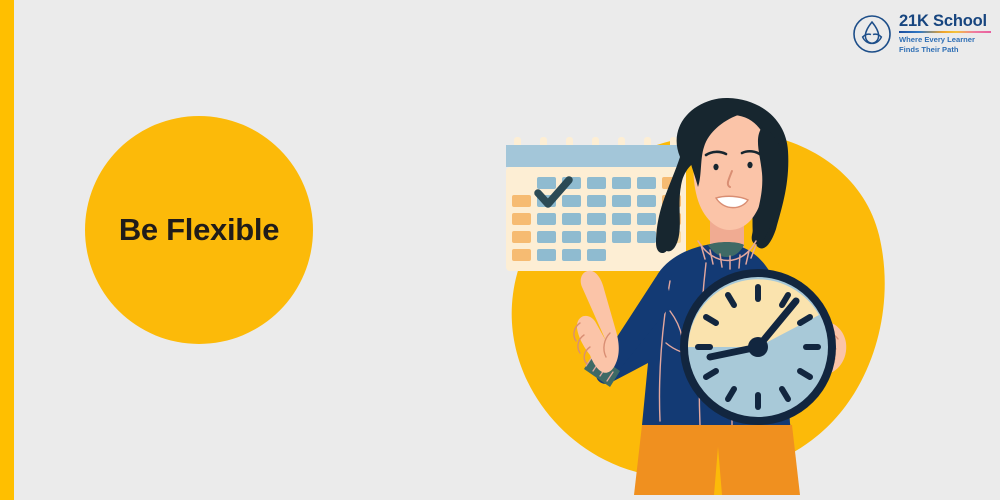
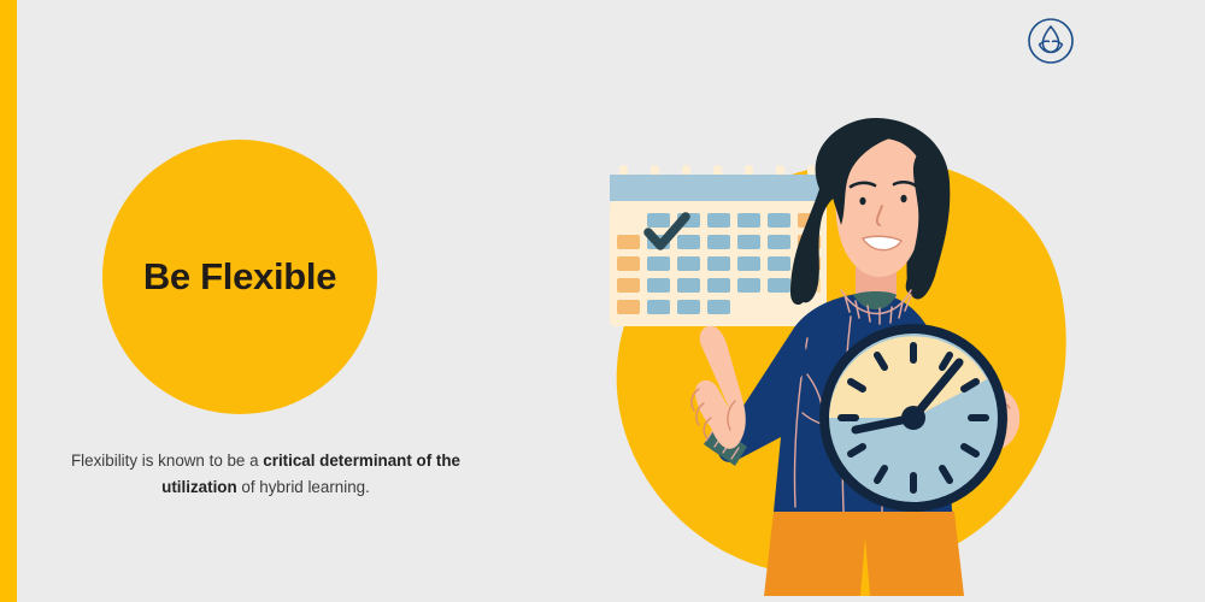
- 21K School
- Where Every Learner
- Finds Their Path
  Be Flexible
+ Flexibility is known to be a critical determinant of the utilization of hybrid learning.
